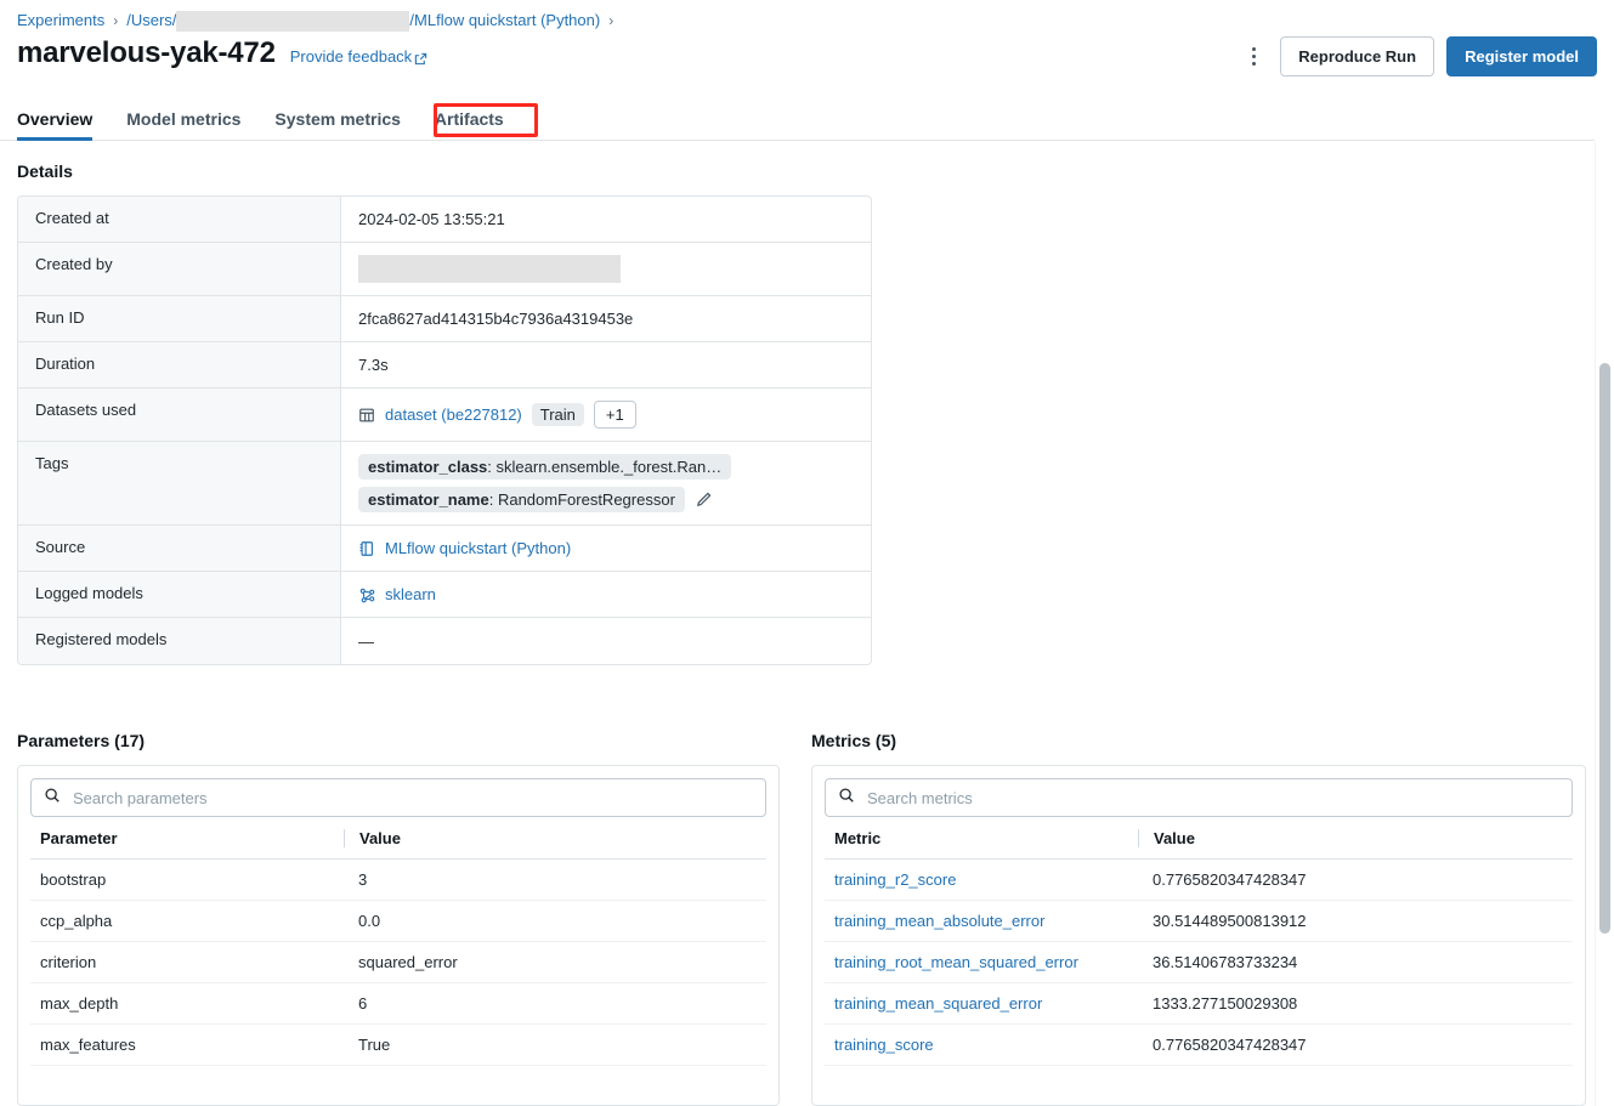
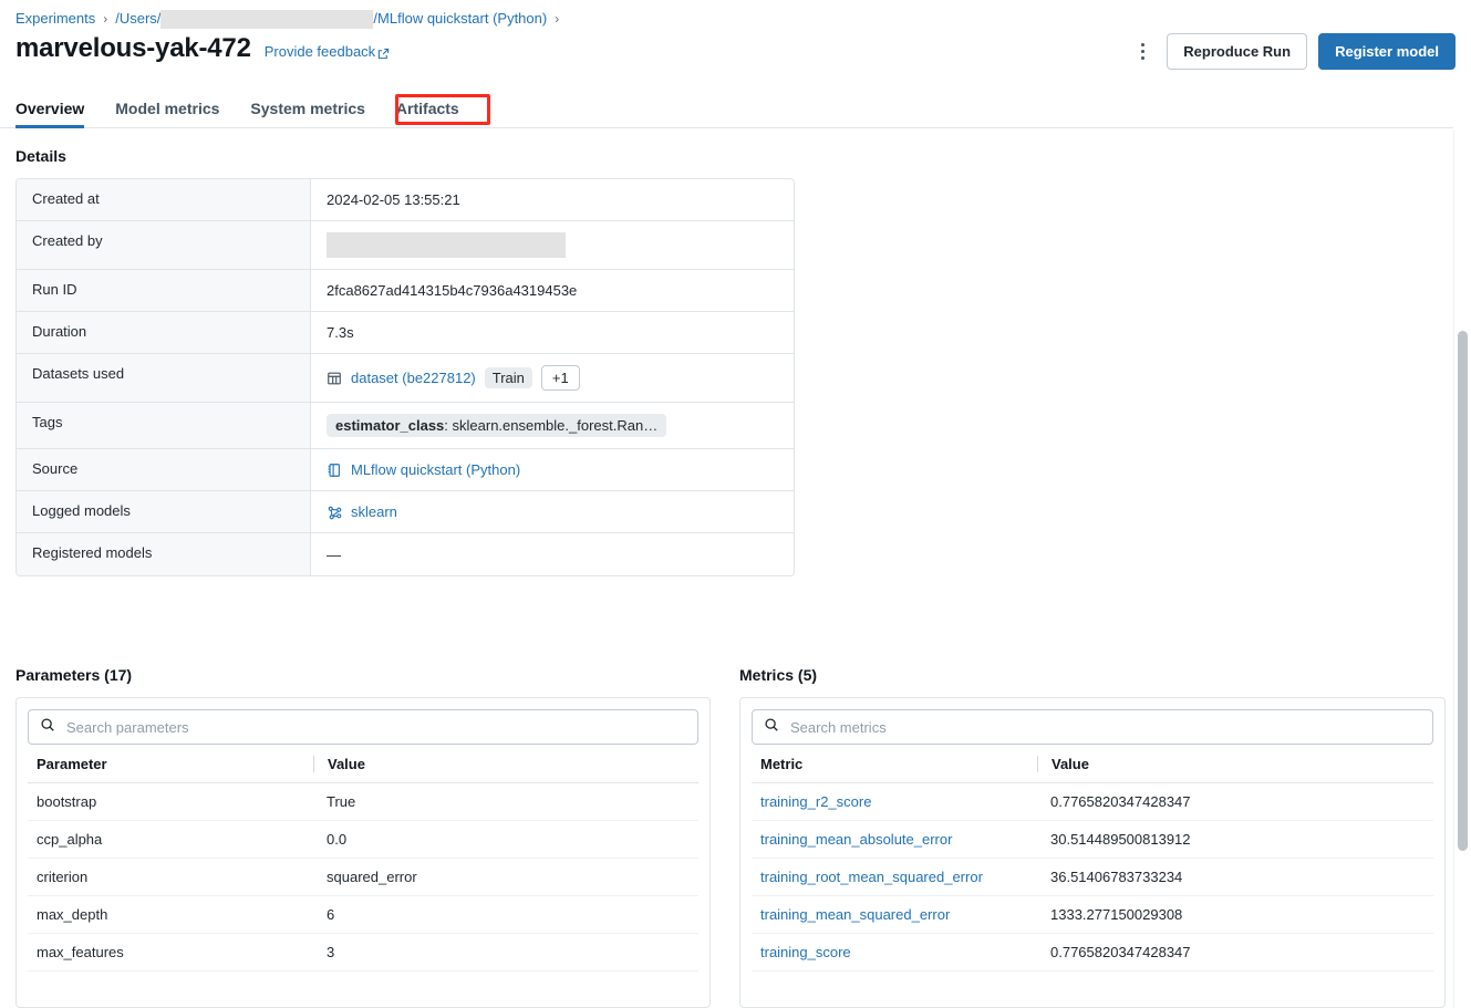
  Experiments
  ›
  /Users/
  /MLflow quickstart (Python)
  ›
  marvelous-yak-472
  Provide feedback
  Reproduce Run
  Register model
  Overview
  Model metrics
  System metrics
  Artifacts
  Details
  Created at
  2024-02-05 13:55:21
  Created by
  Run ID
  2fca8627ad414315b4c7936a4319453e
  Duration
  7.3s
  Datasets used
  dataset (be227812)
  Train
  +1
  Tags
  estimator_class: sklearn.ensemble._forest.Ran…
- estimator_name: RandomForestRegressor
  Source
  MLflow quickstart (Python)
  Logged models
  sklearn
  Registered models
  —
  Parameters (17)
  Search parameters
  Parameter
  Value
  bootstrap
- 3
+ True
  ccp_alpha
  0.0
  criterion
  squared_error
  max_depth
  6
  max_features
- True
+ 3
  Metrics (5)
  Search metrics
  Metric
  Value
  training_r2_score
  0.7765820347428347
  training_mean_absolute_error
  30.514489500813912
  training_root_mean_squared_error
  36.51406783733234
  training_mean_squared_error
  1333.277150029308
  training_score
  0.7765820347428347
